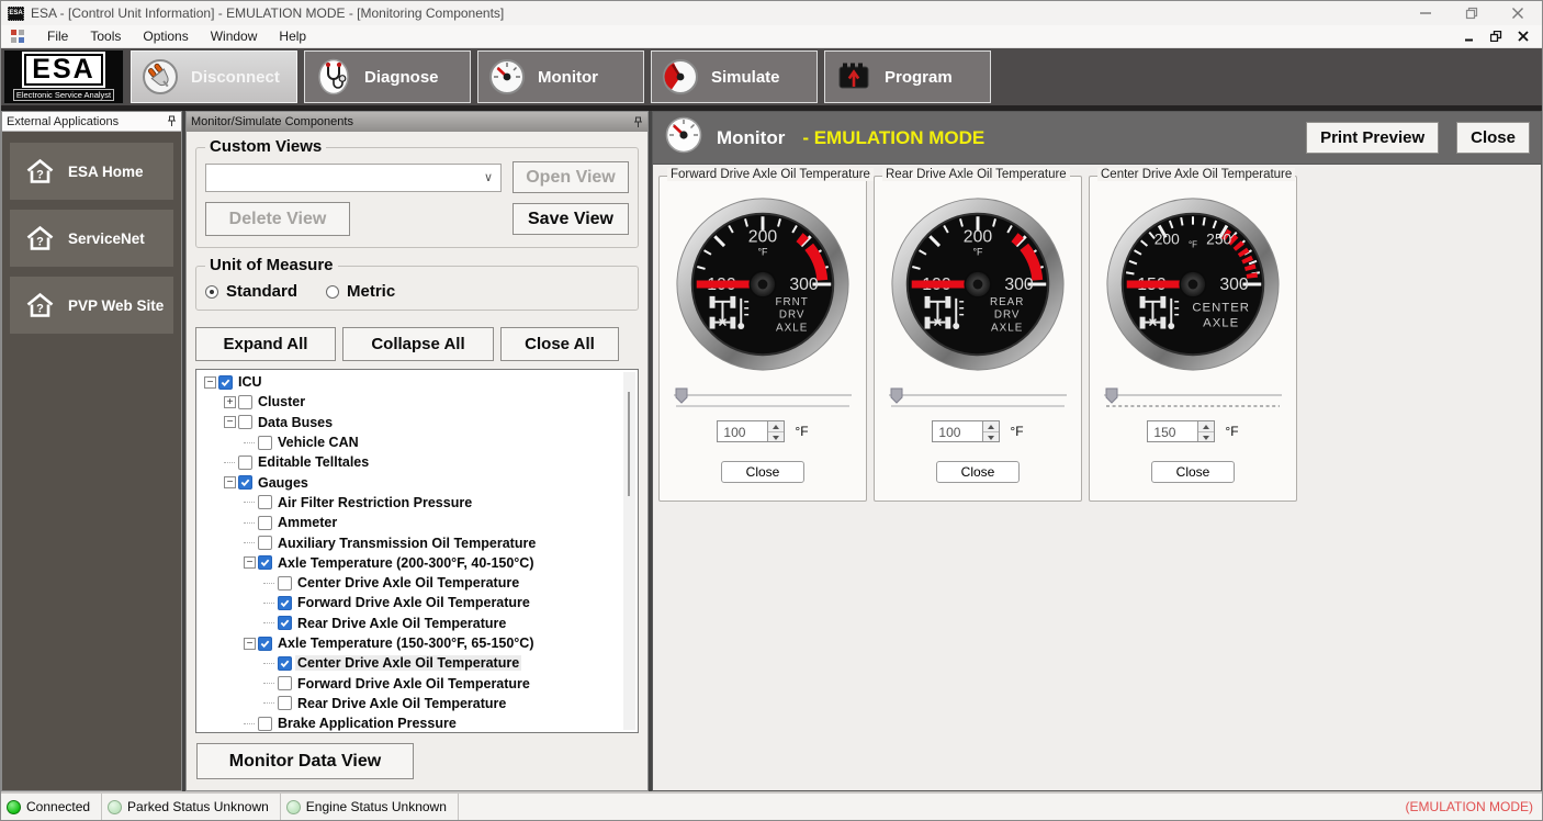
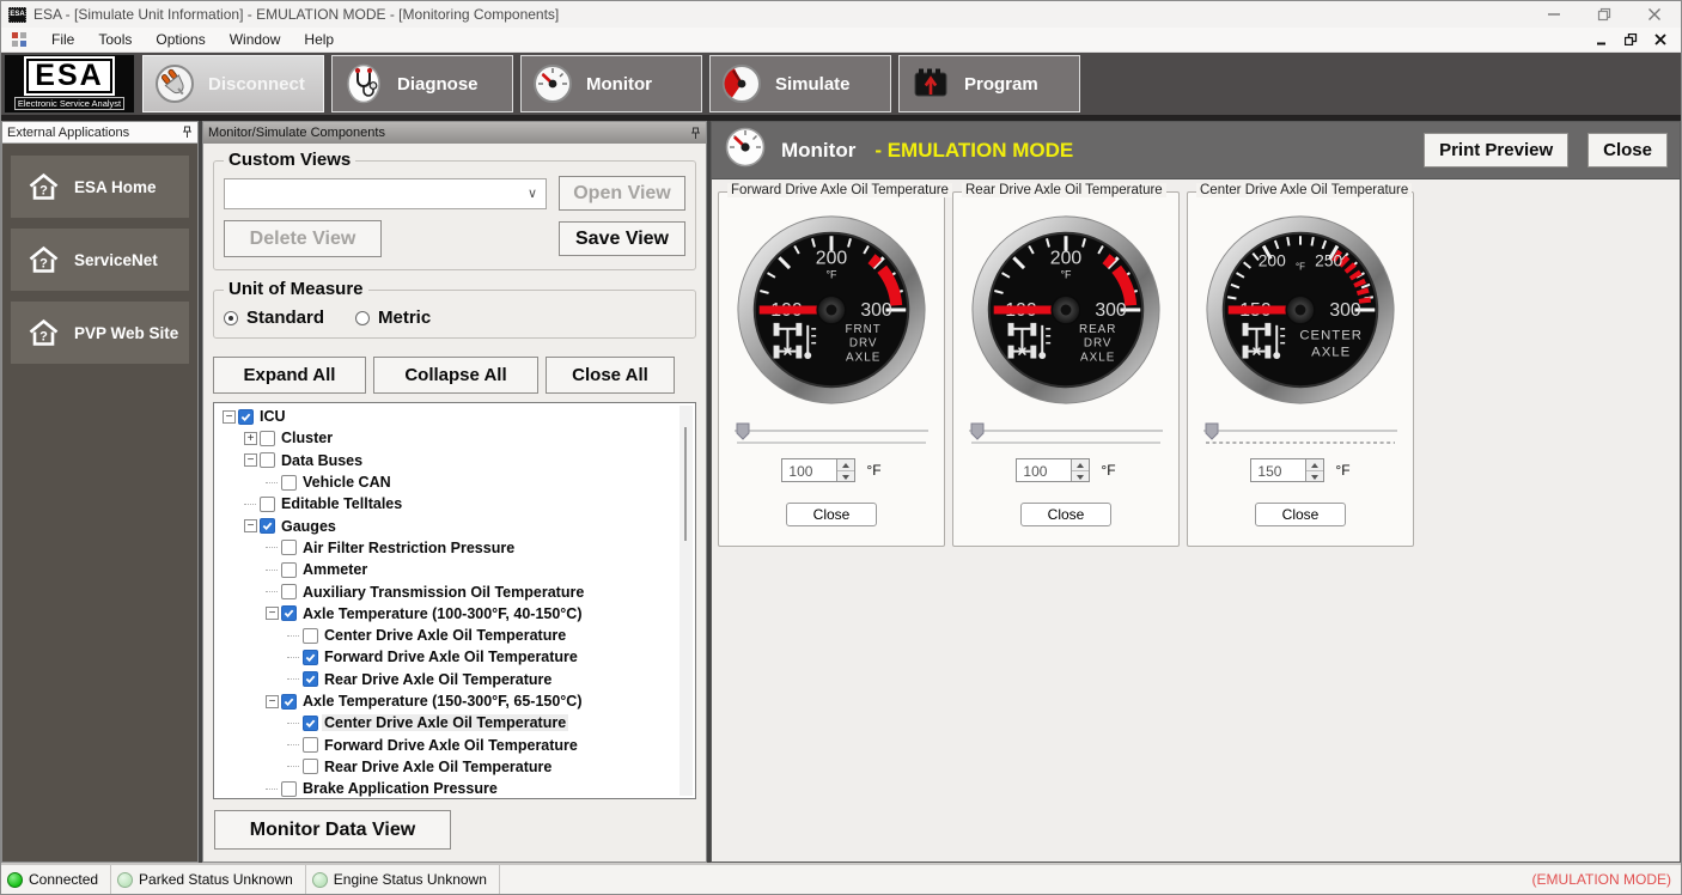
- ESA - [Control Unit Information] - EMULATION MODE - [Monitoring Components]
+ ESA - [Simulate Unit Information] - EMULATION MODE - [Monitoring Components]
  File Tools Options Window Help
  ESA
  Electronic Service Analyst
  Disconnect
  Diagnose
  Monitor
  Simulate
  Program
  External Applications
  ?
  ESA Home
  ?
  ServiceNet
  ?
  PVP Web Site
  Monitor/Simulate Components
  Custom Views
  ∨
  Open View
  Delete View
  Save View
  Unit of Measure
  Standard
  Metric
  Expand All
  Collapse All
  Close All
  −
  ICU
  +
  Cluster
  −
  Data Buses
  Vehicle CAN
  Editable Telltales
  −
  Gauges
  Air Filter Restriction Pressure
  Ammeter
  Auxiliary Transmission Oil Temperature
  −
- Axle Temperature (200-300°F, 40-150°C)
+ Axle Temperature (100-300°F, 40-150°C)
  Center Drive Axle Oil Temperature
  Forward Drive Axle Oil Temperature
  Rear Drive Axle Oil Temperature
  −
  Axle Temperature (150-300°F, 65-150°C)
  Center Drive Axle Oil Temperature
  Forward Drive Axle Oil Temperature
  Rear Drive Axle Oil Temperature
  Brake Application Pressure
  Monitor Data View
  Monitor
  - EMULATION MODE
  Print Preview
  Close
  Forward Drive Axle Oil Temperature
  300
  200
  °F
  FRNT
  DRV
  AXLE
  100
  °F
  Close
  Rear Drive Axle Oil Temperature
  300
  200
  °F
  REAR
  DRV
  AXLE
  100
  °F
  Close
  Center Drive Axle Oil Temperature
  300
  200
  250
  °F
  CENTER
  AXLE
  150
  °F
  Close
  Connected
  Parked Status Unknown
  Engine Status Unknown
  (EMULATION MODE)
